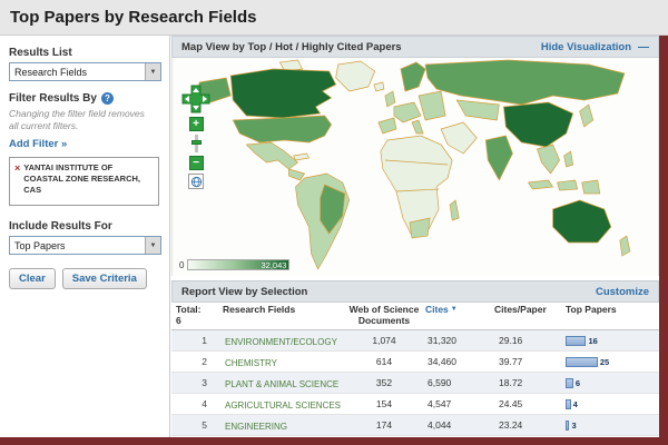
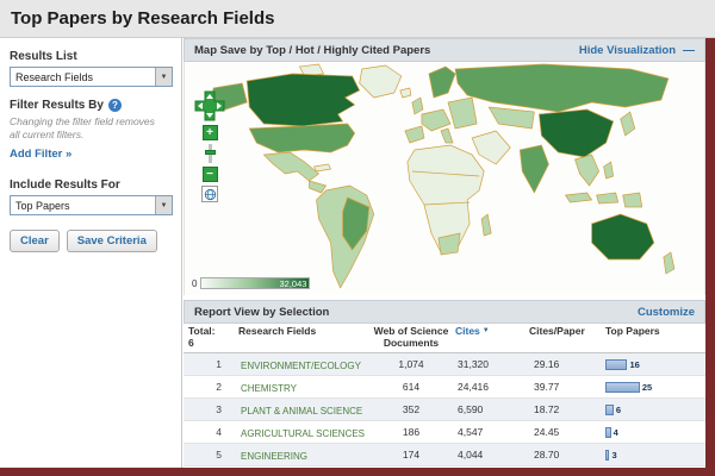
  Top Papers by Research Fields
  Results List
  Research Fields
  Filter Results By
  ?
  Changing the filter field removes all current filters.
  Add Filter »
- ×
- YANTAI INSTITUTE OF COASTAL ZONE RESEARCH, CAS
  Include Results For
  Top Papers
  Clear
  Save Criteria
- Map View by Top / Hot / Highly Cited Papers
+ Map Save by Top / Hot / Highly Cited Papers
  Hide Visualization
  —
  +
  −
  0
  32,043
  Report View by Selection
  Customize
  Total:
  6
  Research Fields
  Web of Science Documents
  Cites
  Cites/Paper
  Top Papers
  1
  ENVIRONMENT/ECOLOGY
  1,074
  31,320
  29.16
  16
  2
  CHEMISTRY
  614
- 34,460
+ 24,416
  39.77
  25
  3
  PLANT & ANIMAL SCIENCE
  352
  6,590
  18.72
  6
  4
  AGRICULTURAL SCIENCES
- 154
+ 186
  4,547
  24.45
  4
  5
  ENGINEERING
  174
  4,044
- 23.24
+ 28.70
  3
